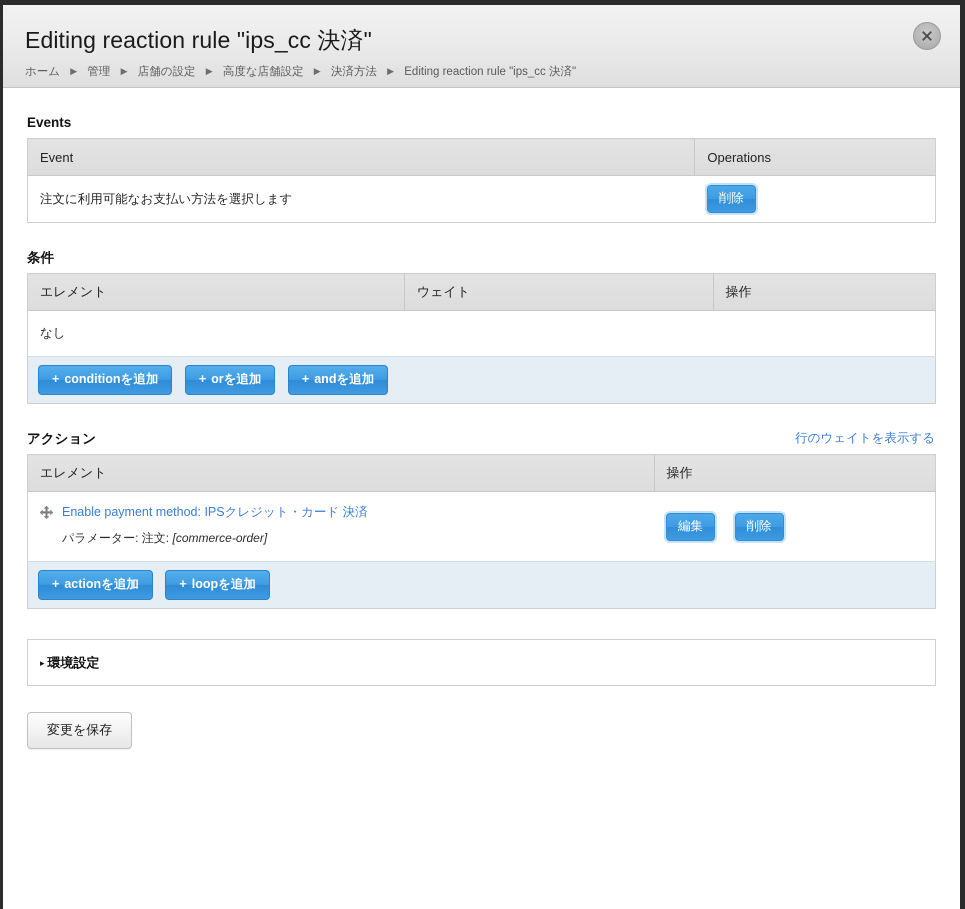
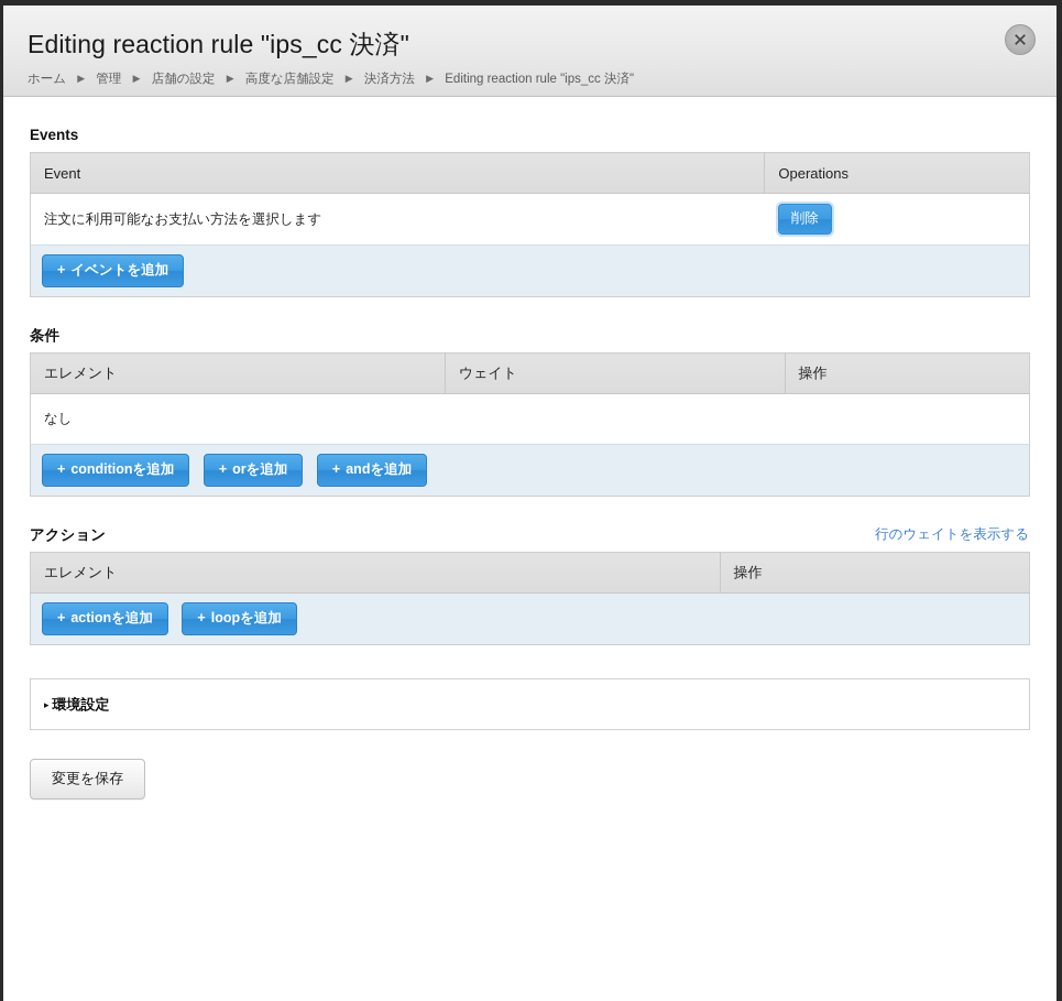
  Editing reaction rule "ips_cc 決済"
  ホーム ▶ 管理 ▶ 店舗の設定 ▶ 高度な店舗設定 ▶ 決済方法 ▶ Editing reaction rule "ips_cc 決済"
  Events
  Event	Operations
  注文に利用可能なお支払い方法を選択します	削除
+ + イベントを追加
  条件
  エレメント	ウェイト	操作
  なし
  + conditionを追加 + orを追加 + andを追加
  アクション
  行のウェイトを表示する
  エレメント	操作
- Enable payment method: IPSクレジット・カード 決済 パラメーター: 注文: [commerce-order]	編集 削除
  + actionを追加 + loopを追加
  ▸ 環境設定
  変更を保存
